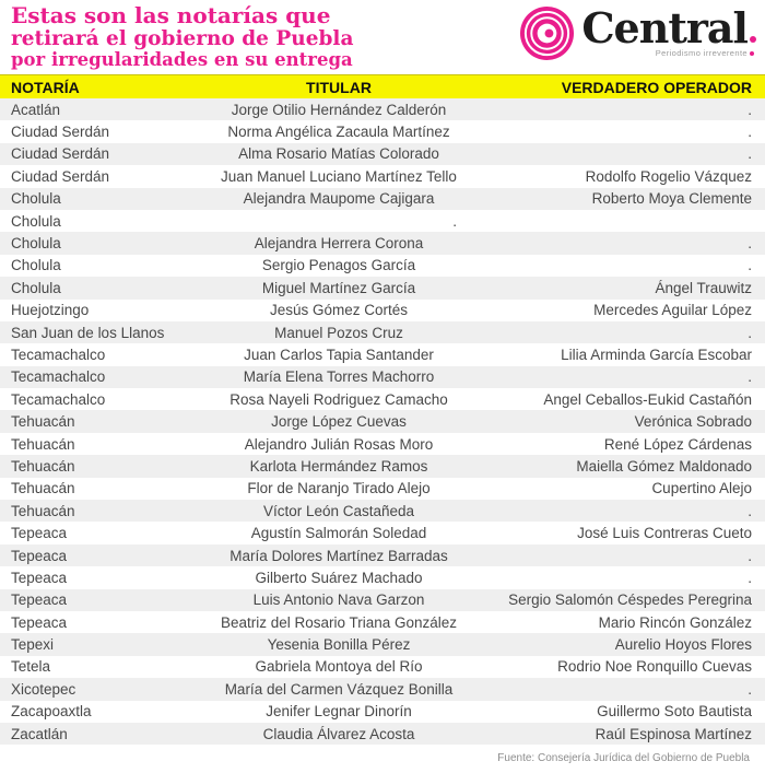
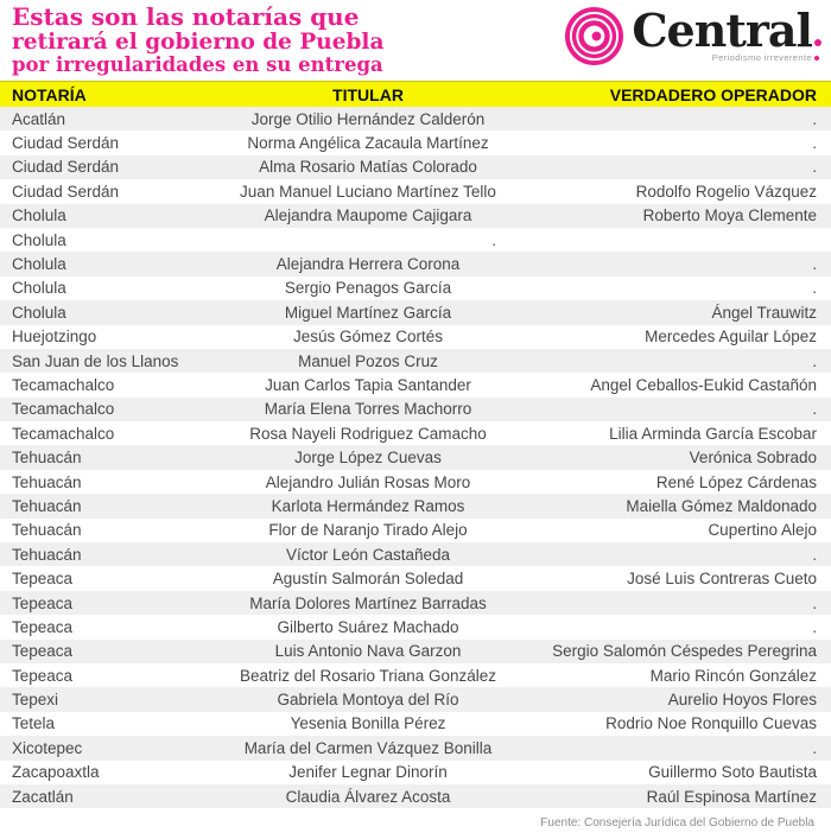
  Estas son las notarías que
  retirará el gobierno de Puebla
  por irregularidades en su entrega
  Central
  Periodismo irreverente
  NOTARÍA
  TITULAR
  VERDADERO OPERADOR
  Acatlán
  Jorge Otilio Hernández Calderón
  .
  Ciudad Serdán
  Norma Angélica Zacaula Martínez
  .
  Ciudad Serdán
  Alma Rosario Matías Colorado
  .
  Ciudad Serdán
  Juan Manuel Luciano Martínez Tello
  Rodolfo Rogelio Vázquez
  Cholula
  Alejandra Maupome Cajigara
  Roberto Moya Clemente
  Cholula
  .
  Cholula
  Alejandra Herrera Corona
  .
  Cholula
  Sergio Penagos García
  .
  Cholula
  Miguel Martínez García
  Ángel Trauwitz
  Huejotzingo
  Jesús Gómez Cortés
  Mercedes Aguilar López
  San Juan de los Llanos
  Manuel Pozos Cruz
  .
  Tecamachalco
  Juan Carlos Tapia Santander
- Lilia Arminda García Escobar
+ Angel Ceballos-Eukid Castañón
  Tecamachalco
  María Elena Torres Machorro
  .
  Tecamachalco
  Rosa Nayeli Rodriguez Camacho
- Angel Ceballos-Eukid Castañón
+ Lilia Arminda García Escobar
  Tehuacán
  Jorge López Cuevas
  Verónica Sobrado
  Tehuacán
  Alejandro Julián Rosas Moro
  René López Cárdenas
  Tehuacán
  Karlota Hermández Ramos
  Maiella Gómez Maldonado
  Tehuacán
  Flor de Naranjo Tirado Alejo
  Cupertino Alejo
  Tehuacán
  Víctor León Castañeda
  .
  Tepeaca
  Agustín Salmorán Soledad
  José Luis Contreras Cueto
  Tepeaca
  María Dolores Martínez Barradas
  .
  Tepeaca
  Gilberto Suárez Machado
  .
  Tepeaca
  Luis Antonio Nava Garzon
  Sergio Salomón Céspedes Peregrina
  Tepeaca
  Beatriz del Rosario Triana González
  Mario Rincón González
  Tepexi
- Yesenia Bonilla Pérez
+ Gabriela Montoya del Río
  Aurelio Hoyos Flores
  Tetela
- Gabriela Montoya del Río
+ Yesenia Bonilla Pérez
  Rodrio Noe Ronquillo Cuevas
  Xicotepec
  María del Carmen Vázquez Bonilla
  .
  Zacapoaxtla
  Jenifer Legnar Dinorín
  Guillermo Soto Bautista
  Zacatlán
  Claudia Álvarez Acosta
  Raúl Espinosa Martínez
  Fuente: Consejería Jurídica del Gobierno de Puebla
